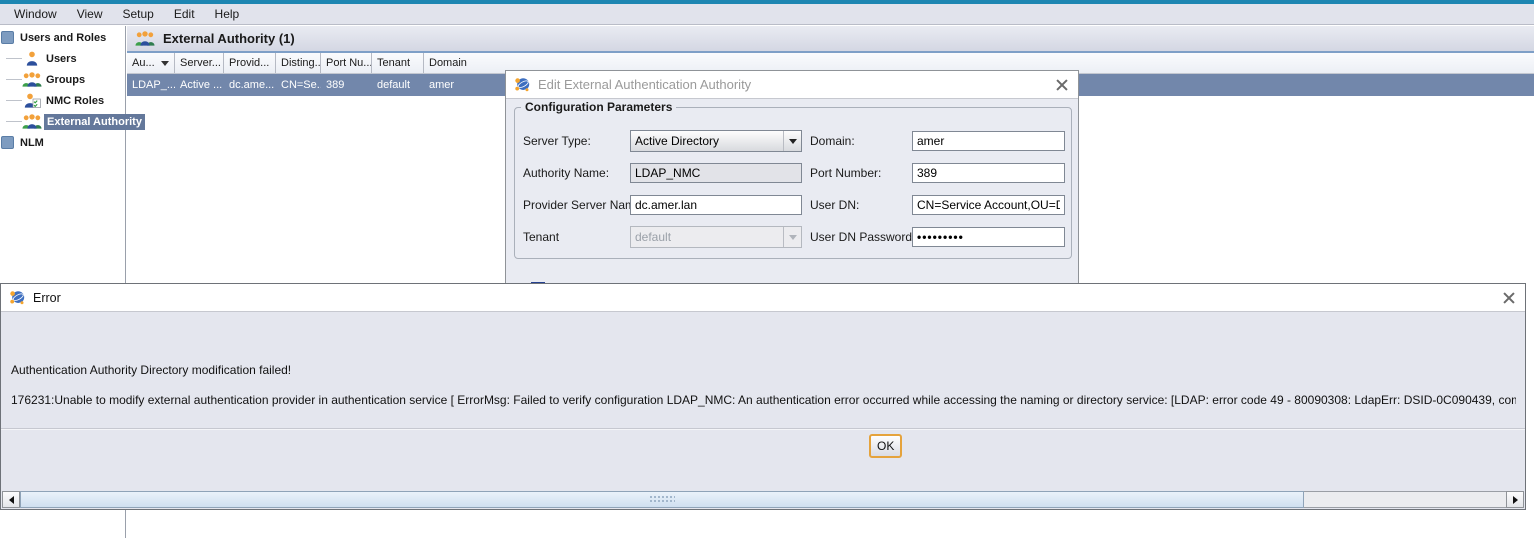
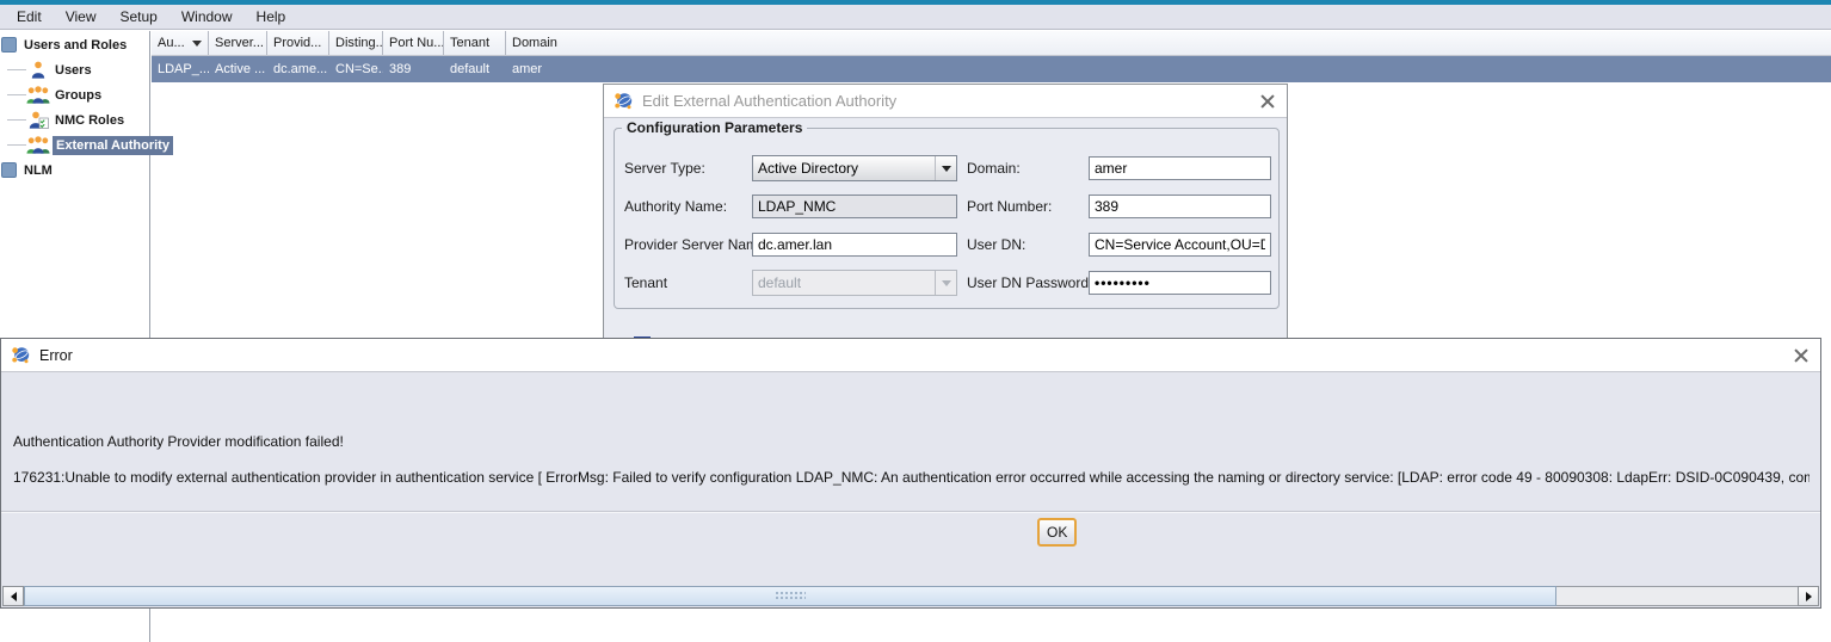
- Window
+ Edit
  View
  Setup
- Edit
+ Window
  Help
  Users and Roles
  Users
  Groups
  NMC Roles
  External Authority
  NLM
- External Authority (1)
  Au...
  Server...
  Provid...
  Disting..
  Port Nu...
  Tenant
  Domain
  LDAP_...
  Active ...
  dc.ame...
  CN=Se.
  389
  default
  amer
  Edit External Authentication Authority
  Configuration Parameters
  Server Type:
  Active Directory
  Domain:
  amer
  Authority Name:
  LDAP_NMC
  Port Number:
  389
  Provider Server Na
  dc.amer.lan
  User DN:
  CN=Service Account,OU=
  Tenant
  default
  User DN Password
  •••••••••
  Error
- Authentication Authority Directory modification failed!
+ Authentication Authority Provider modification failed!
  176231:Unable to modify external authentication provider in authentication service [ ErrorMsg: Failed to verify configuration LDAP_NMC: An authentication error occurred while accessing the naming or directory service: [LDAP: error code 49 - 80090308: LdapErr: DSID-0C090439, co
  OK
